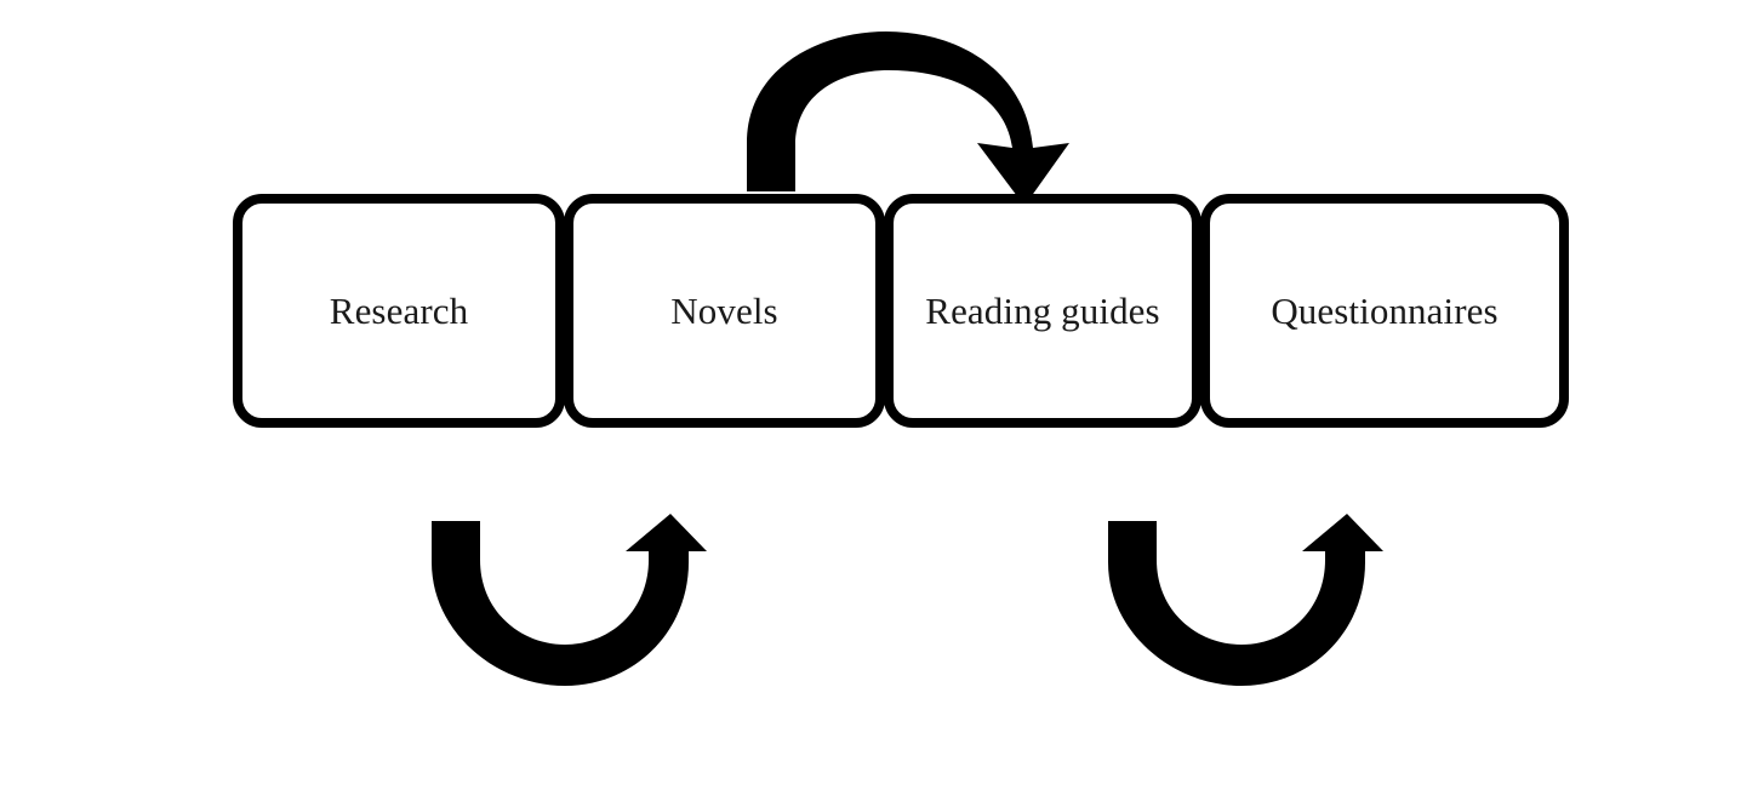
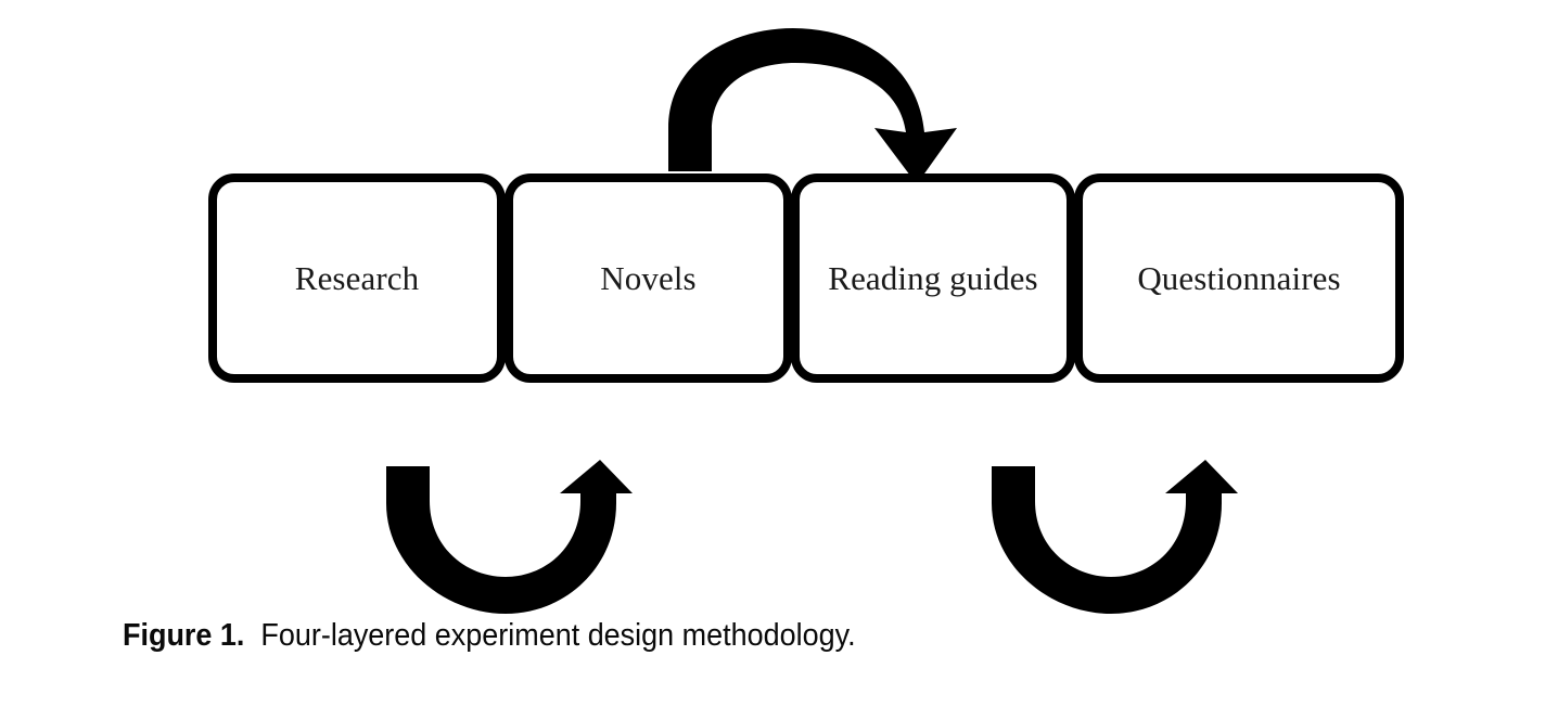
  Research
  Novels
  Reading guides
  Questionnaires
+ Figure 1. Four-layered experiment design methodology.
